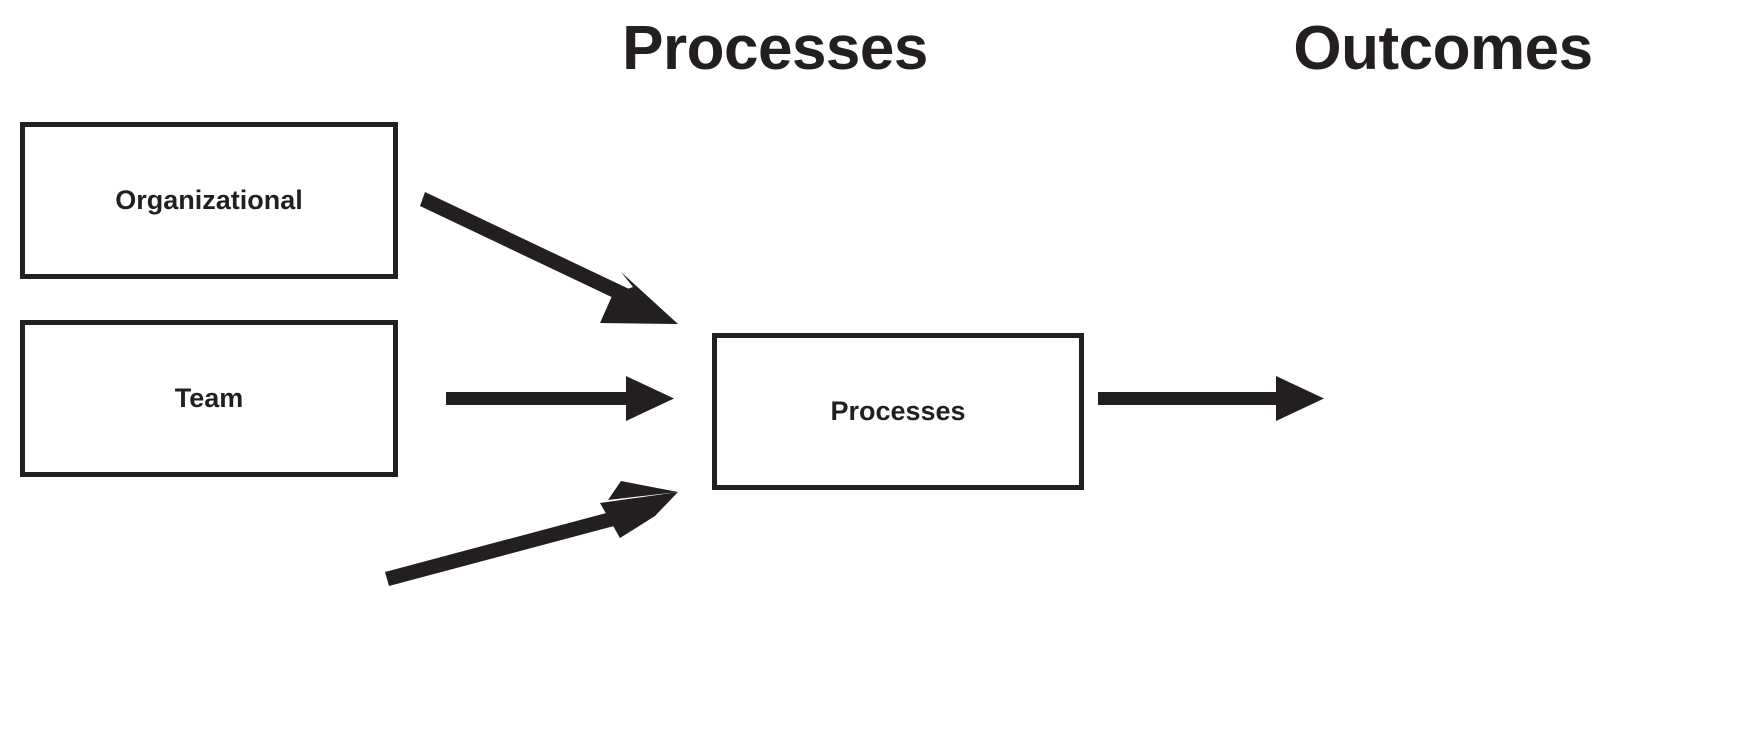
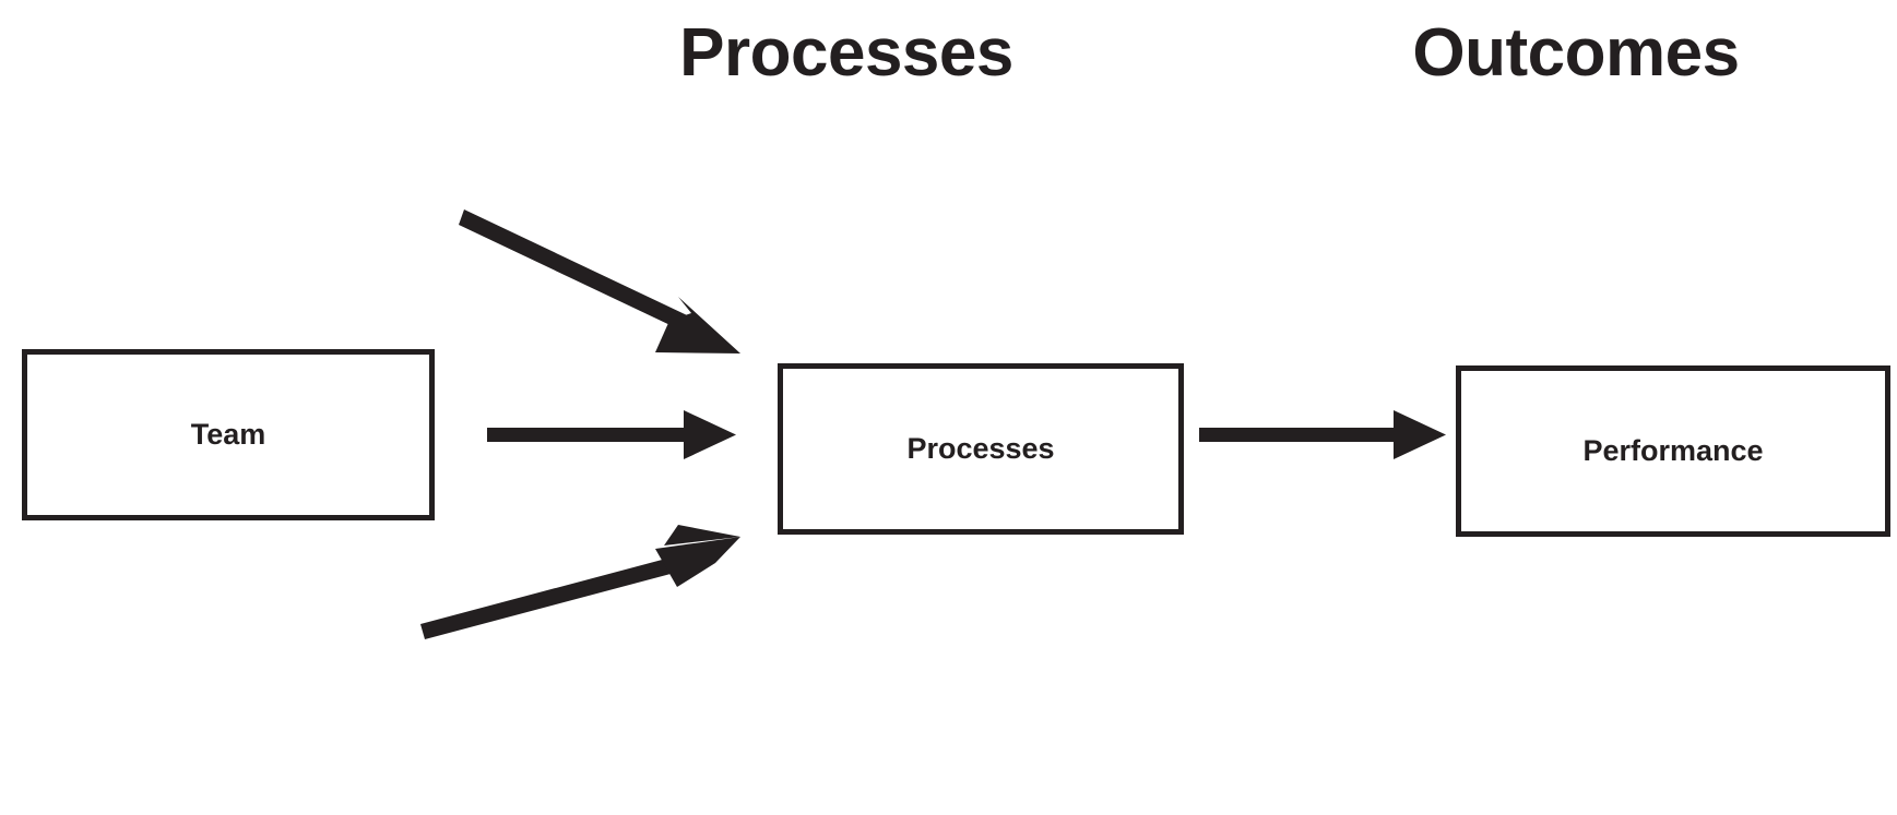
  Processes
  Outcomes
- Organizational
  Team
  Processes
+ Performance
